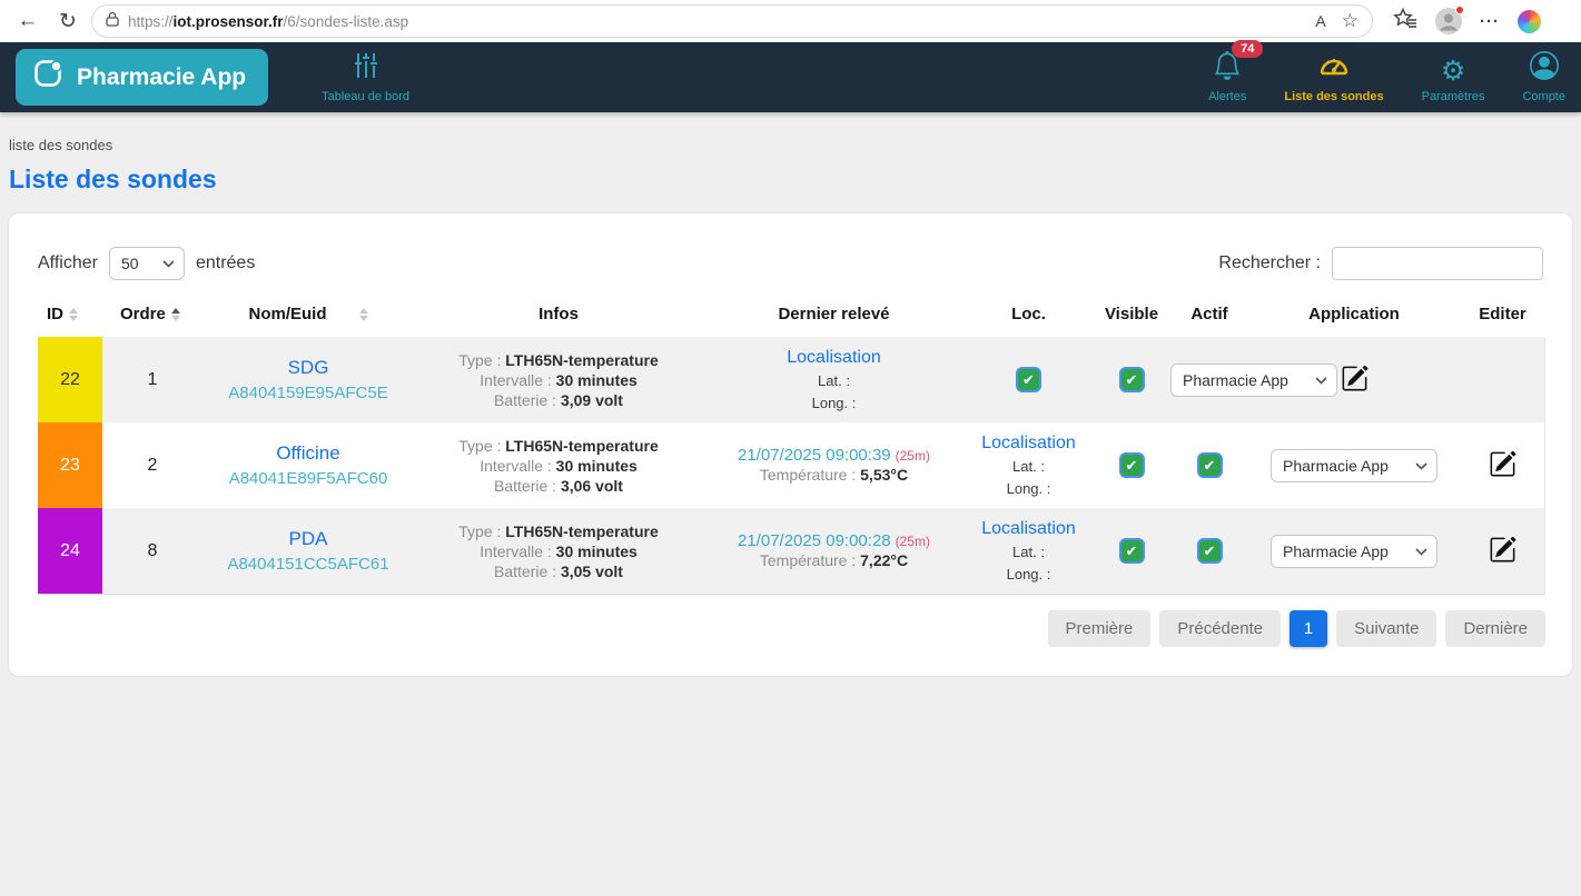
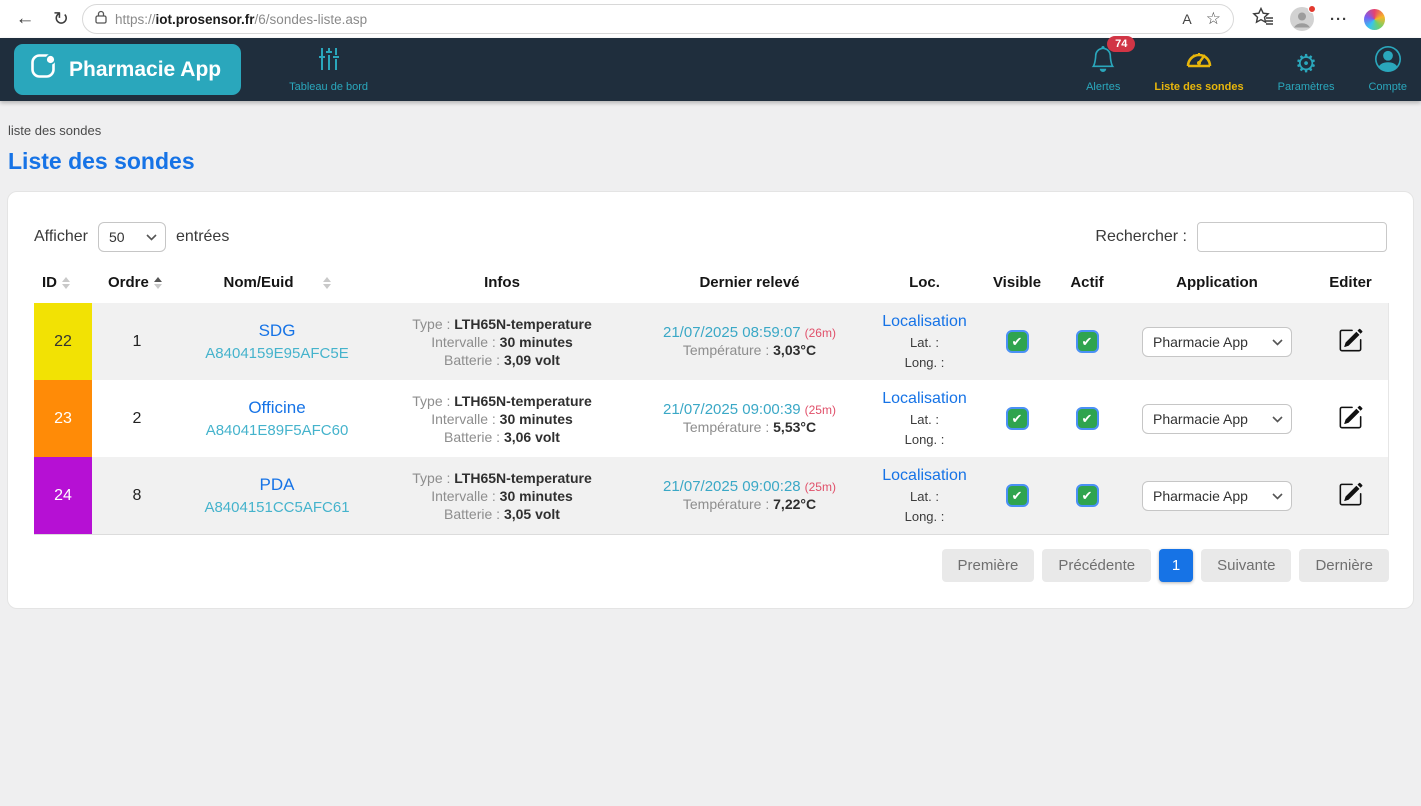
  ←
  ↻
  https://iot.prosensor.fr/6/sondes-liste.asp
  A
  ☆
  ···
  Pharmacie App
  Tableau de bord
  74
  Alertes
  Liste des sondes
  ⚙
  Paramètres
  Compte
  liste des sondes
  Liste des sondes
  Afficher
  50
  entrées
  Rechercher :
  ID
  Ordre
  Nom/Euid
  Infos
  Dernier relevé
  Loc.
  Visible
  Actif
  Application
  Editer
  22
  1
  SDG
  A8404159E95AFC5E
  Type : LTH65N-temperature
  Intervalle : 30 minutes
  Batterie : 3,09 volt
+ 21/07/2025 08:59:07 (26m)
+ Température : 3,03°C
  Localisation
  Lat. :
  Long. :
  ✔
  ✔
  Pharmacie App
  23
  2
  Officine
  A84041E89F5AFC60
  Type : LTH65N-temperature
  Intervalle : 30 minutes
  Batterie : 3,06 volt
  21/07/2025 09:00:39 (25m)
  Température : 5,53°C
  Localisation
  Lat. :
  Long. :
  ✔
  ✔
  Pharmacie App
  24
  8
  PDA
  A8404151CC5AFC61
  Type : LTH65N-temperature
  Intervalle : 30 minutes
  Batterie : 3,05 volt
  21/07/2025 09:00:28 (25m)
  Température : 7,22°C
  Localisation
  Lat. :
  Long. :
  ✔
  ✔
  Pharmacie App
  Première
  Précédente
  1
  Suivante
  Dernière
